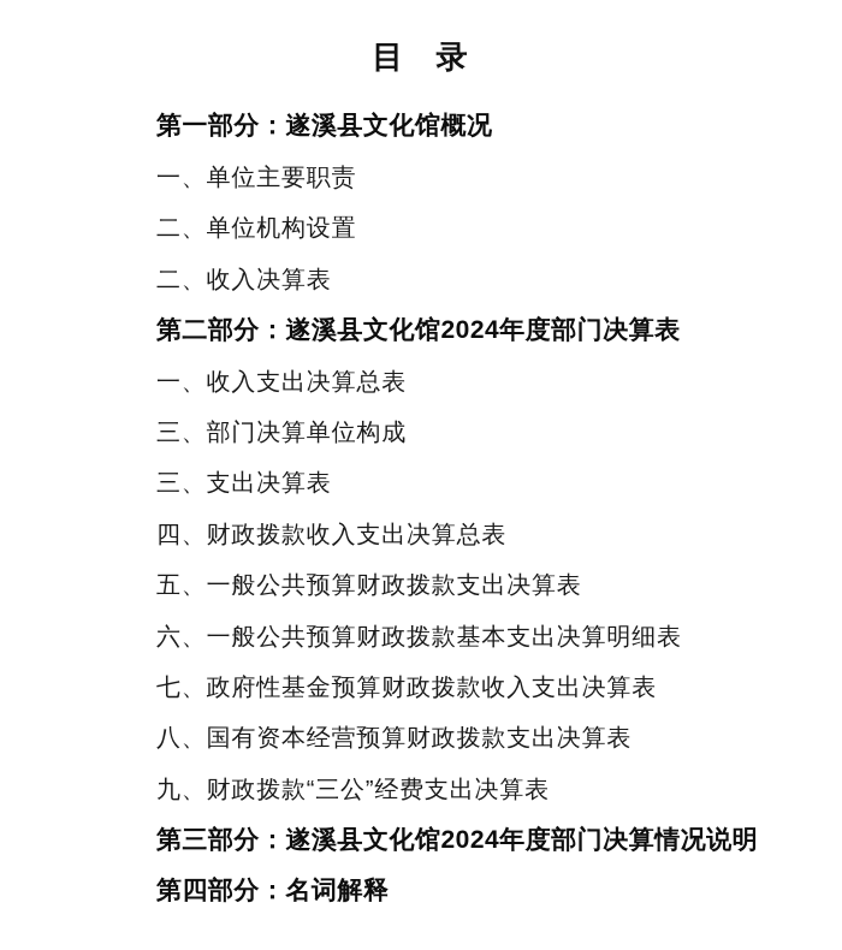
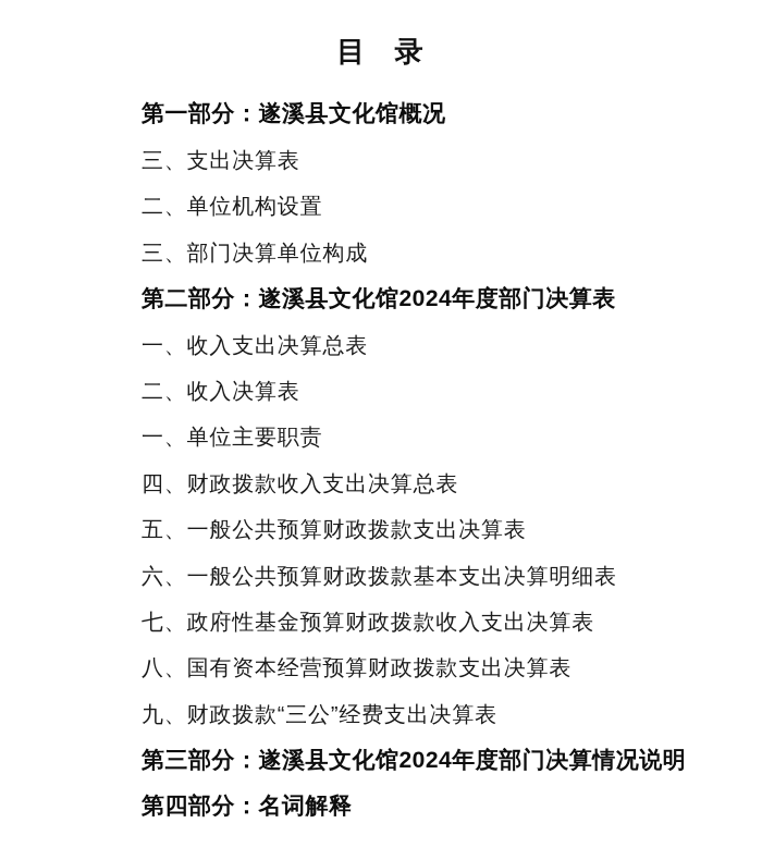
  目 录
  第一部分：遂溪县文化馆概况
- 一、单位主要职责
+ 三、支出决算表
  二、单位机构设置
- 二、收入决算表
+ 三、部门决算单位构成
  第二部分：遂溪县文化馆2024年度部门决算表
  一、收入支出决算总表
- 三、部门决算单位构成
+ 二、收入决算表
- 三、支出决算表
+ 一、单位主要职责
  四、财政拨款收入支出决算总表
  五、一般公共预算财政拨款支出决算表
  六、一般公共预算财政拨款基本支出决算明细表
  七、政府性基金预算财政拨款收入支出决算表
  八、国有资本经营预算财政拨款支出决算表
  九、财政拨款“三公”经费支出决算表
  第三部分：遂溪县文化馆2024年度部门决算情况说明
  第四部分：名词解释
